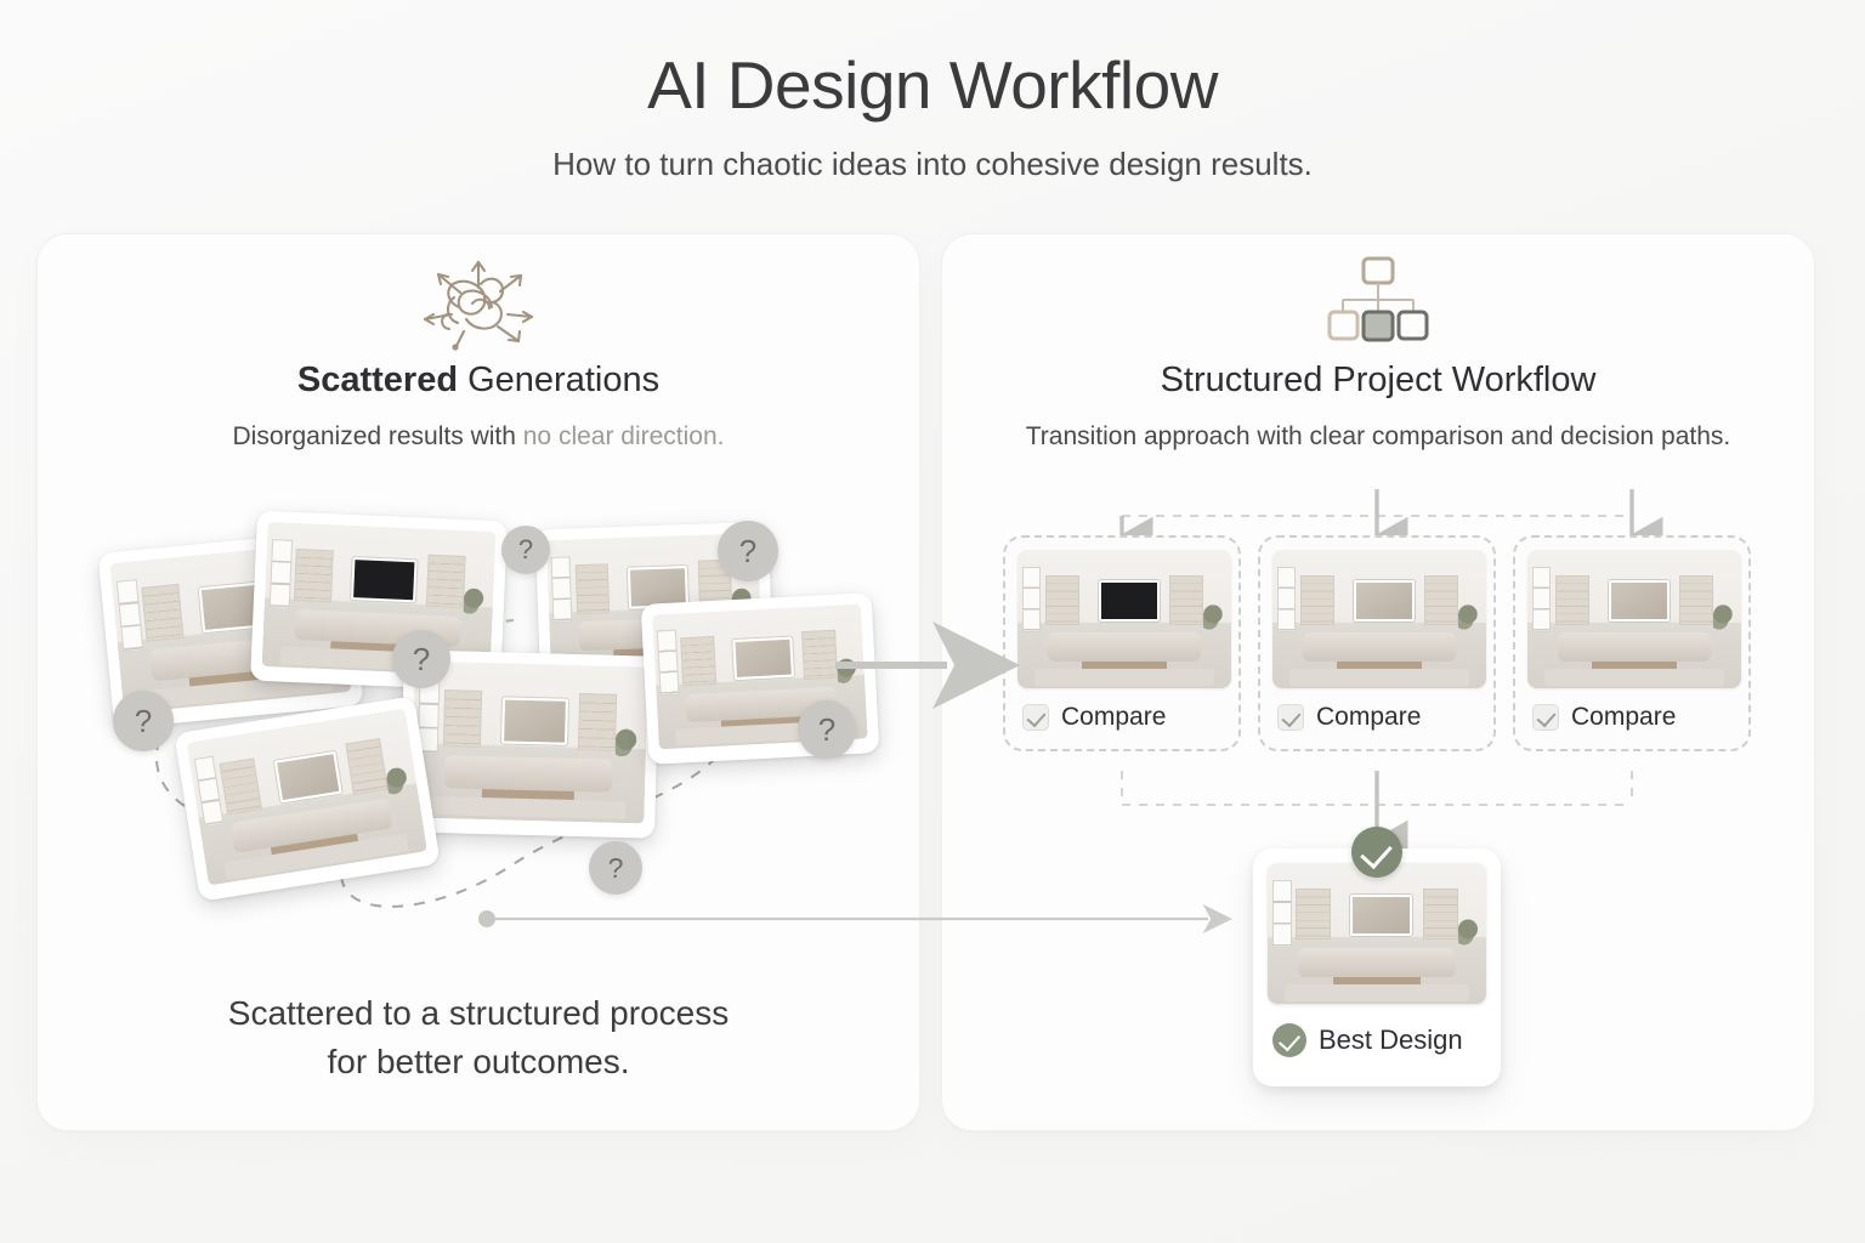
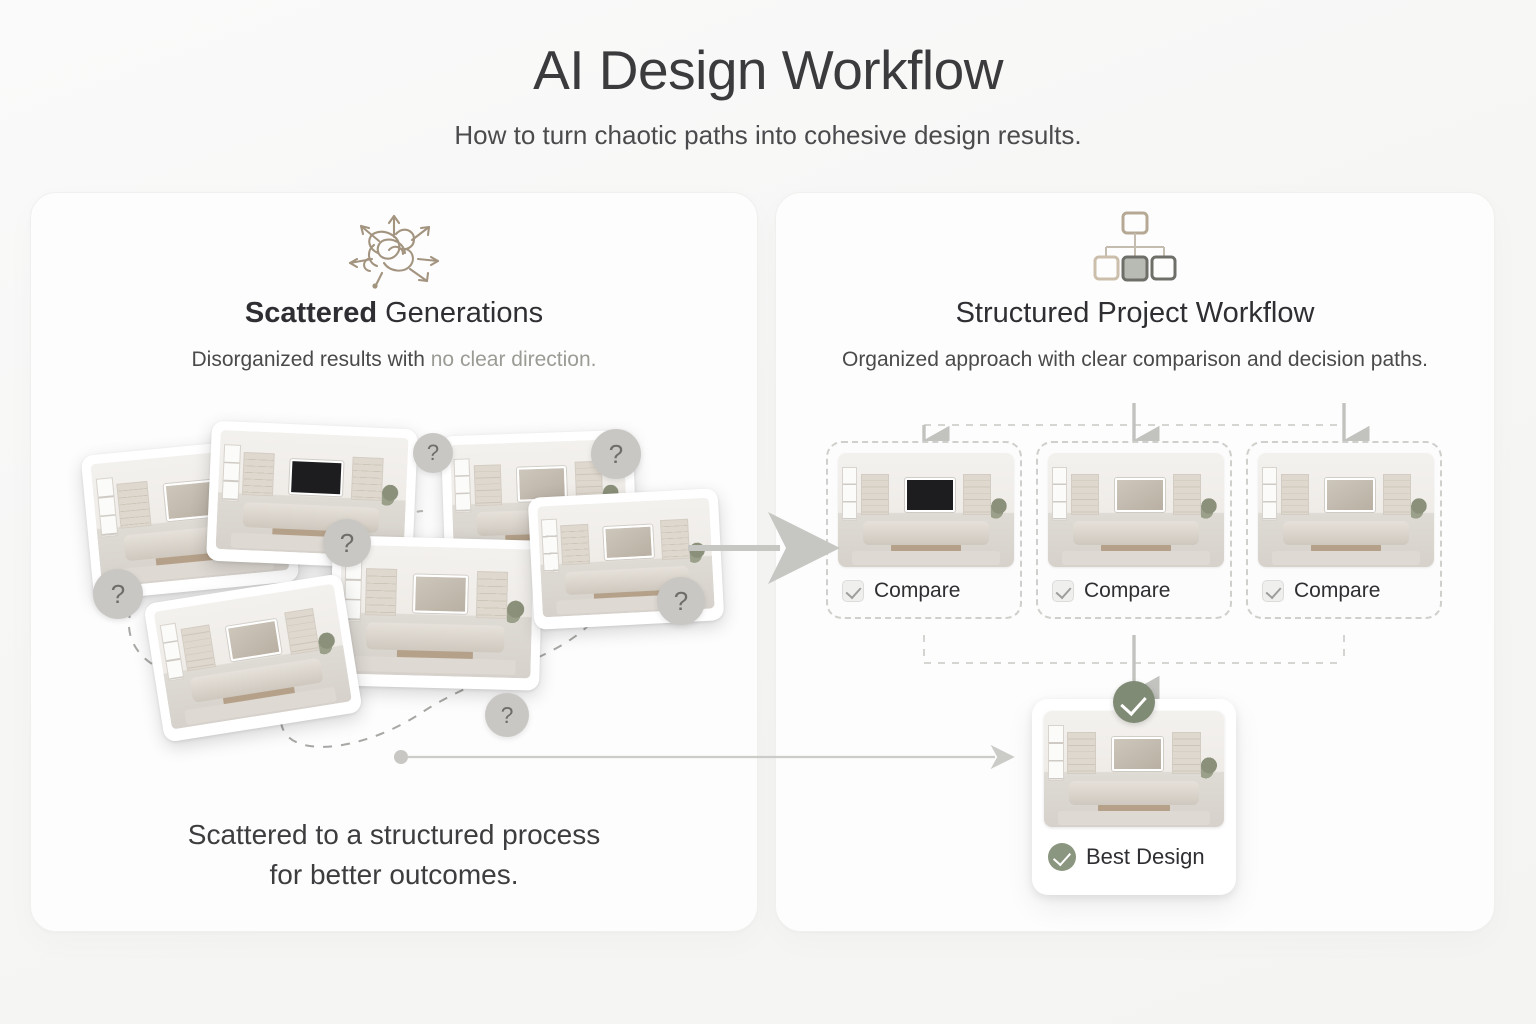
  AI Design Workflow
- How to turn chaotic ideas into cohesive design results.
+ How to turn chaotic paths into cohesive design results.
  Scattered Generations
  Disorganized results with no clear direction.
  ?
  ?
  ?
  ?
  ?
  ?
  Scattered to a structured process
  for better outcomes.
  Structured Project Workflow
- Transition approach with clear comparison and decision paths.
+ Organized approach with clear comparison and decision paths.
  Compare
  Compare
  Compare
  Best Design
